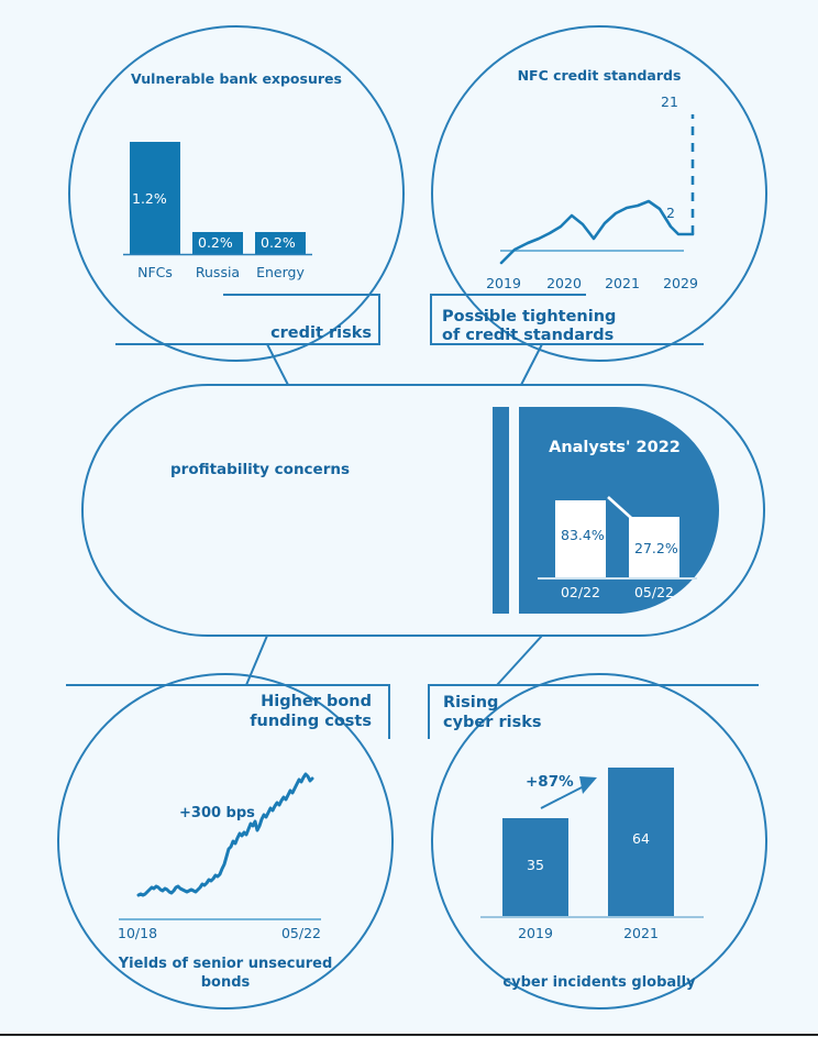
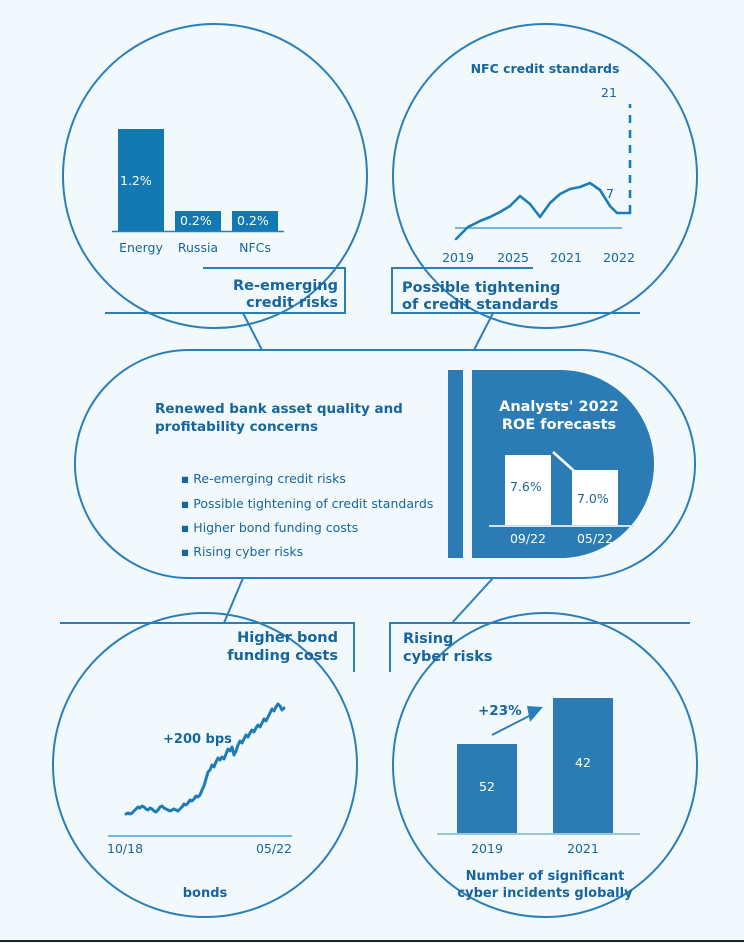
- Vulnerable bank exposures
  1.2%
  0.2%
  0.2%
- NFCs
+ Energy
  Russia
- Energy
+ NFCs
+ Re-emerging
  credit risks
  NFC credit standards
  21
- 2
+ 7
  2019
- 2020
+ 2025
  2021
- 2029
+ 2022
  Possible tightening
  of credit standards
+ Renewed bank asset quality and
  profitability concerns
+ ▪ Re-emerging credit risks
+ ▪ Possible tightening of credit standards
+ ▪ Higher bond funding costs
+ ▪ Rising cyber risks
  Analysts' 2022
+ ROE forecasts
- 83.4%
+ 7.6%
- 27.2%
+ 7.0%
- 02/22
+ 09/22
  05/22
  Higher bond
  funding costs
- +300 bps
+ +200 bps
  10/18
  05/22
- Yields of senior unsecured
  bonds
  Rising
  cyber risks
- +87%
+ +23%
- 35
+ 52
- 64
+ 42
  2019
  2021
+ Number of significant
  cyber incidents globally
